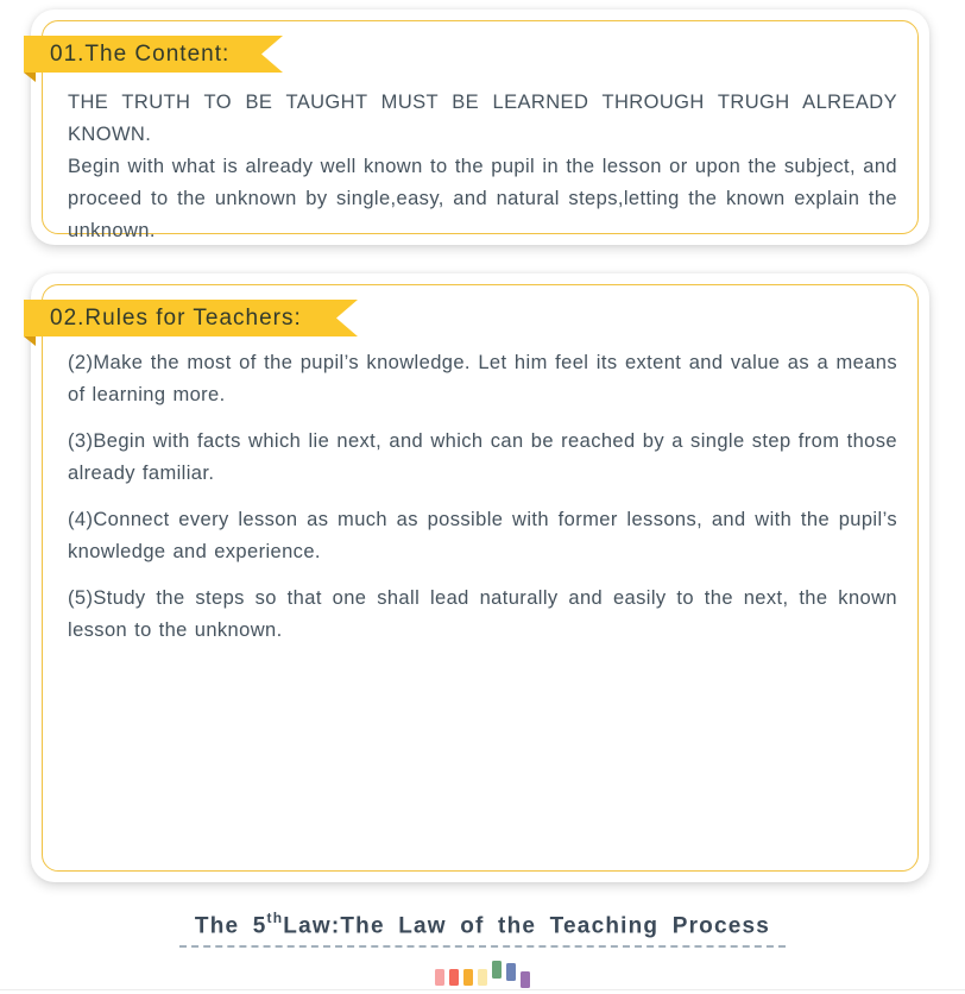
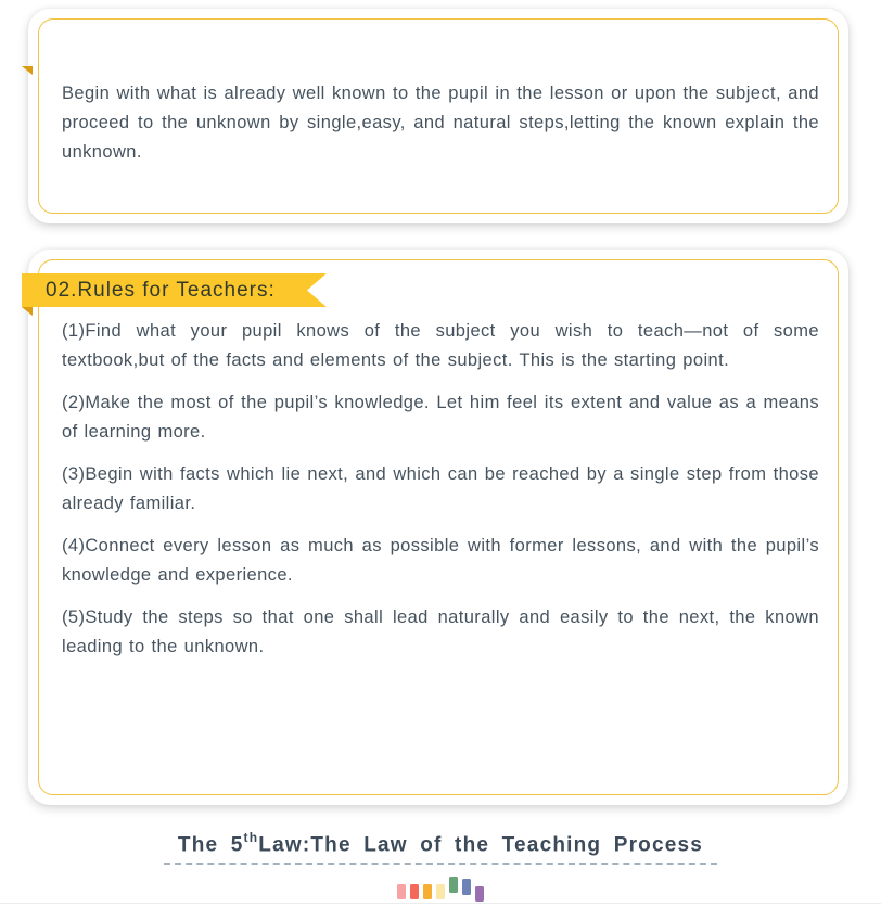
- 01.The Content:
- THE TRUTH TO BE TAUGHT MUST BE LEARNED THROUGH TRUGH ALREADY KNOWN.
  Begin with what is already well known to the pupil in the lesson or upon the subject, and proceed to the unknown by single,easy, and natural steps,letting the known explain the unknown.
  02.Rules for Teachers:
+ (1)Find what your pupil knows of the subject you wish to teach—not of some textbook,but of the facts and elements of the subject. This is the starting point.
  (2)Make the most of the pupil’s knowledge. Let him feel its extent and value as a means of learning more.
  (3)Begin with facts which lie next, and which can be reached by a single step from those already familiar.
  (4)Connect every lesson as much as possible with former lessons, and with the pupil’s knowledge and experience.
- (5)Study the steps so that one shall lead naturally and easily to the next, the known lesson to the unknown.
+ (5)Study the steps so that one shall lead naturally and easily to the next, the known leading to the unknown.
  The 5thLaw:The Law of the Teaching Process
